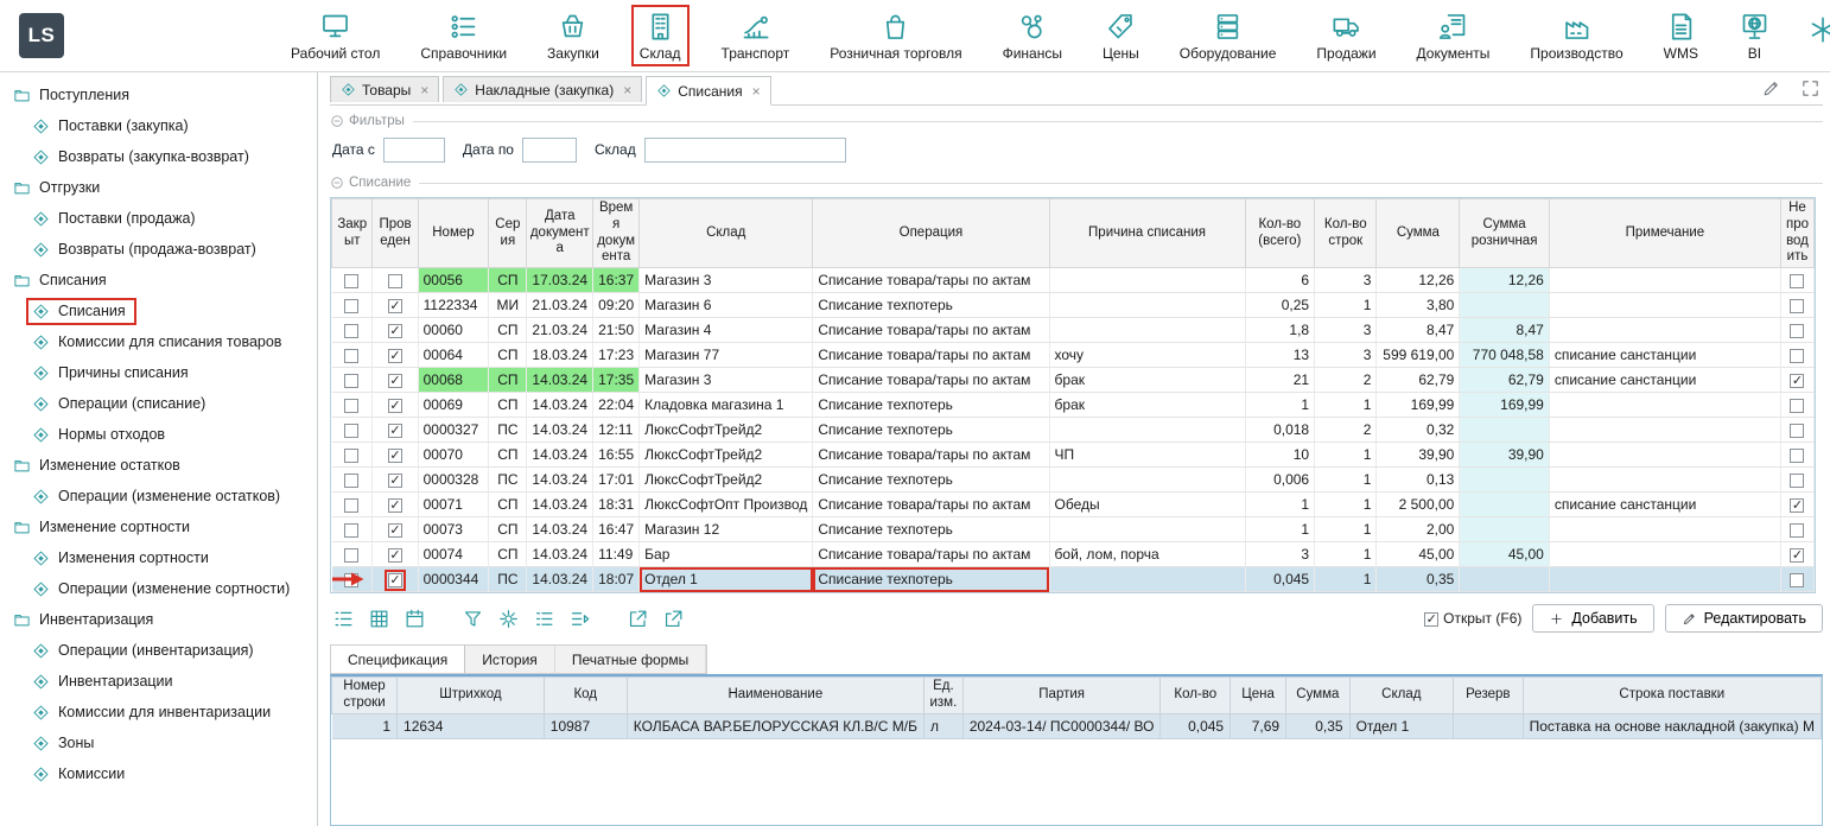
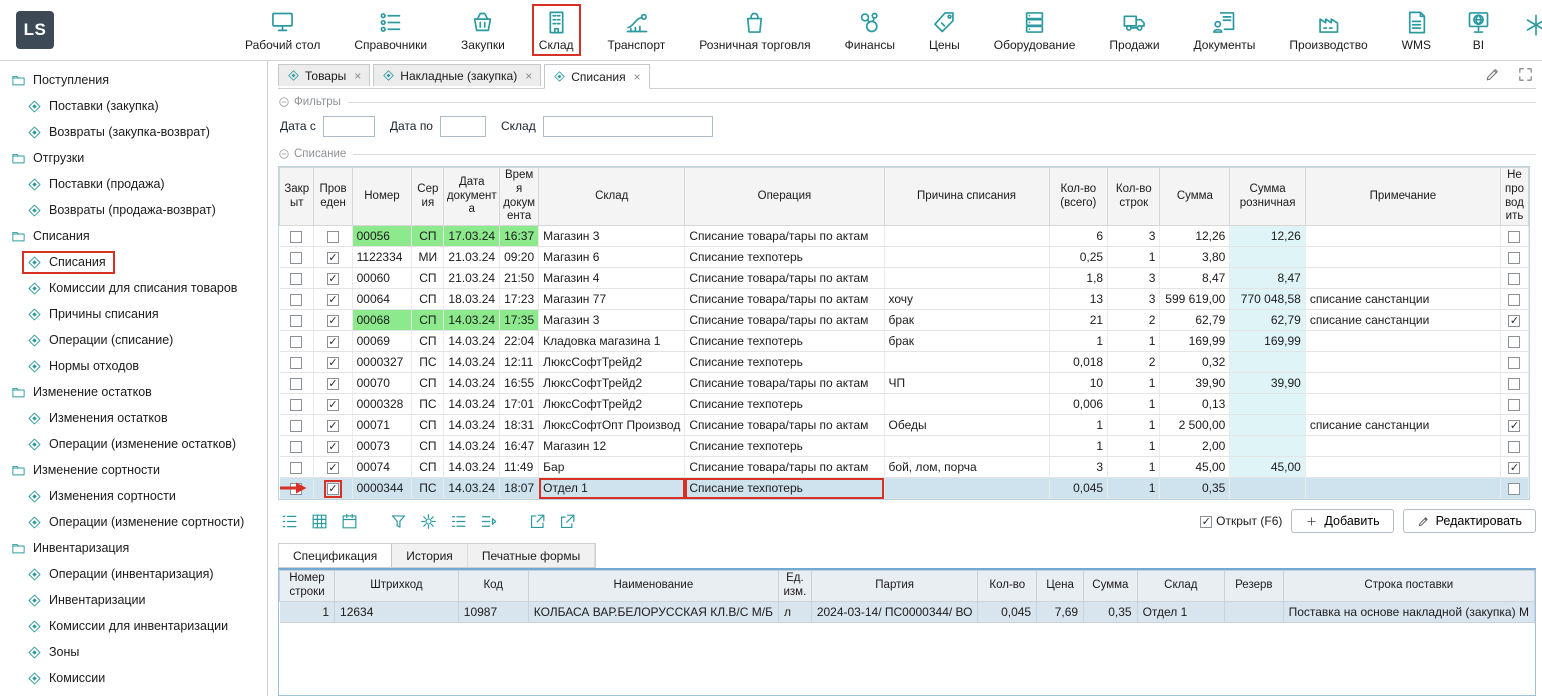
  LS
  Рабочий стол
  Справочники
  Закупки
  Склад
  Транспорт
  Розничная торговля
  Финансы
  Цены
  Оборудование
  Продажи
  Документы
  Производство
  WMS
  BI
  Поступления
  Поставки (закупка)
  Возвраты (закупка-возврат)
  Отгрузки
  Поставки (продажа)
  Возвраты (продажа-возврат)
  Списания
  Списания
  Комиссии для списания товаров
  Причины списания
  Операции (списание)
  Нормы отходов
  Изменение остатков
+ Изменения остатков
  Операции (изменение остатков)
  Изменение сортности
  Изменения сортности
  Операции (изменение сортности)
  Инвентаризация
  Операции (инвентаризация)
  Инвентаризации
  Комиссии для инвентаризации
  Зоны
  Комиссии
  Товары
  ×
  Накладные (закупка)
  ×
  Списания
  ×
  Фильтры
  Дата с
  Дата по
  Склад
  Списание
  Закрыт	Проведен	Номер	Серия	Дата документа	Время документа	Склад	Операция	Причина списания	Кол-во (всего)	Кол-во строк	Сумма	Сумма розничная	Примечание	Не проводить
  		00056	СП	17.03.24	16:37	Магазин 3	Списание товара/тары по актам		6	3	12,26	12,26
  	✓	1122334	МИ	21.03.24	09:20	Магазин 6	Списание техпотерь		0,25	1	3,80
  	✓	00060	СП	21.03.24	21:50	Магазин 4	Списание товара/тары по актам		1,8	3	8,47	8,47
  	✓	00064	СП	18.03.24	17:23	Магазин 77	Списание товара/тары по актам	хочу	13	3	599 619,00	770 048,58	списание санстанции
  	✓	00068	СП	14.03.24	17:35	Магазин 3	Списание товара/тары по актам	брак	21	2	62,79	62,79	списание санстанции	✓
  	✓	00069	СП	14.03.24	22:04	Кладовка магазина 1	Списание техпотерь	брак	1	1	169,99	169,99
  	✓	0000327	ПС	14.03.24	12:11	ЛюксСофтТрейд2	Списание техпотерь		0,018	2	0,32
  	✓	00070	СП	14.03.24	16:55	ЛюксСофтТрейд2	Списание товара/тары по актам	ЧП	10	1	39,90	39,90
  	✓	0000328	ПС	14.03.24	17:01	ЛюксСофтТрейд2	Списание техпотерь		0,006	1	0,13
  	✓	00071	СП	14.03.24	18:31	ЛюксСофтОпт Производ	Списание товара/тары по актам	Обеды	1	1	2 500,00		списание санстанции	✓
  	✓	00073	СП	14.03.24	16:47	Магазин 12	Списание техпотерь		1	1	2,00
  	✓	00074	СП	14.03.24	11:49	Бар	Списание товара/тары по актам	бой, лом, порча	3	1	45,00	45,00		✓
  	✓	0000344	ПС	14.03.24	18:07	Отдел 1	Списание техпотерь		0,045	1	0,35
  ✓
  Открыт (F6)
  Добавить
  Редактировать
  Спецификация
  История
  Печатные формы
  Номер строки	Штрихкод	Код	Наименование	Ед. изм.	Партия	Кол-во	Цена	Сумма	Склад	Резерв	Строка поставки
  1	12634	10987	КОЛБАСА ВАР.БЕЛОРУССКАЯ КЛ.В/С М/Б	л	2024-03-14/ ПС0000344/ ВО	0,045	7,69	0,35	Отдел 1		Поставка на основе накладной (закупка) М
